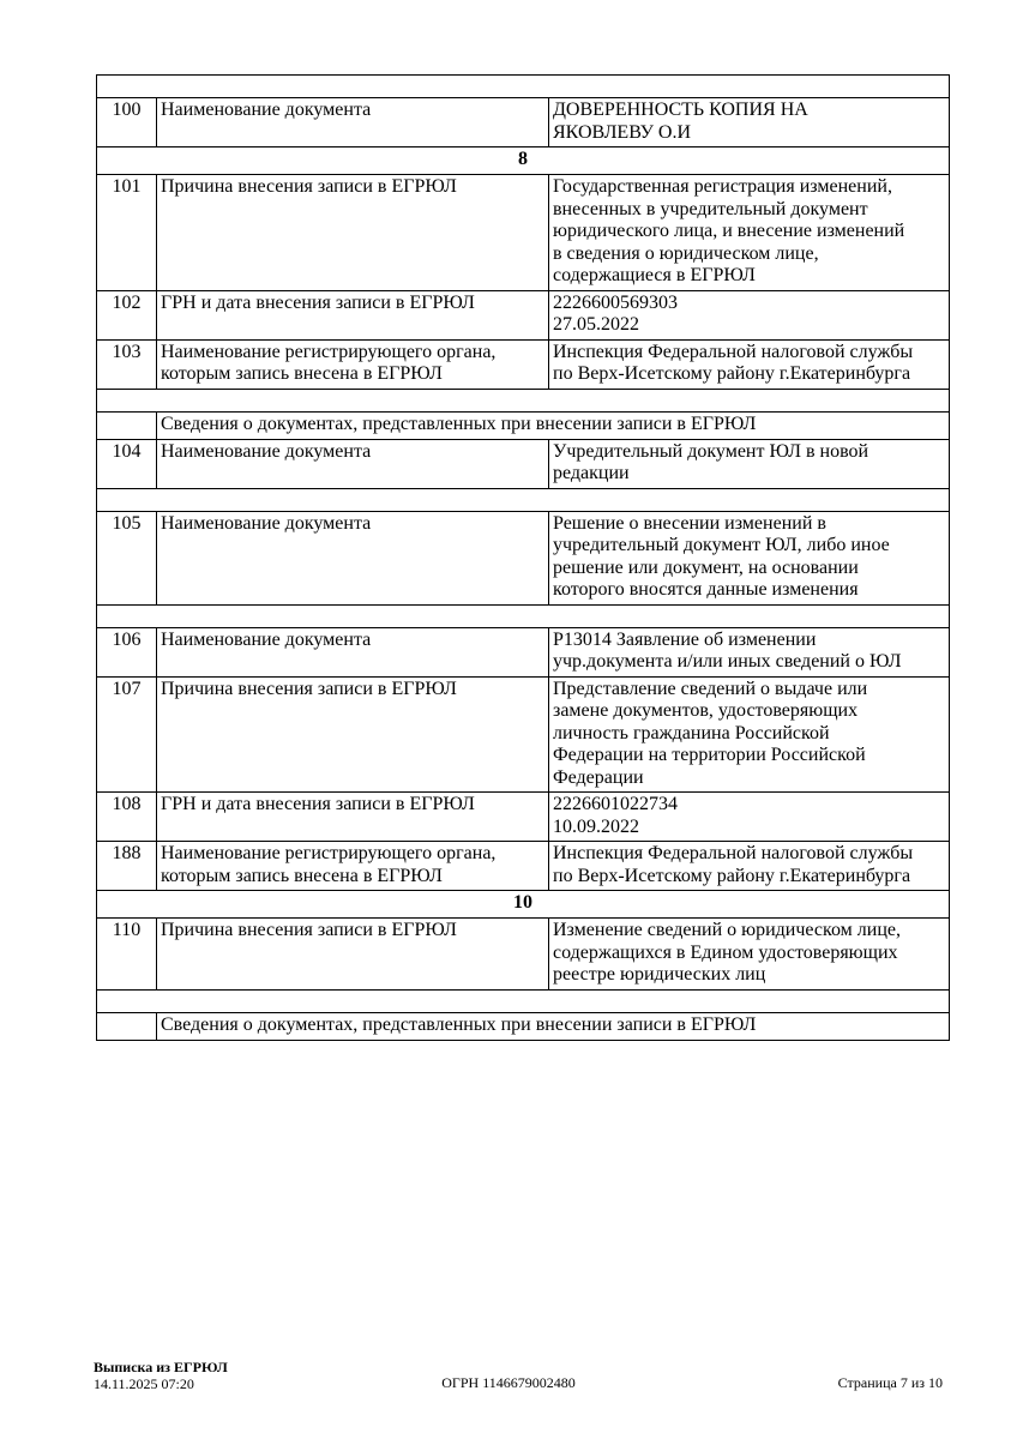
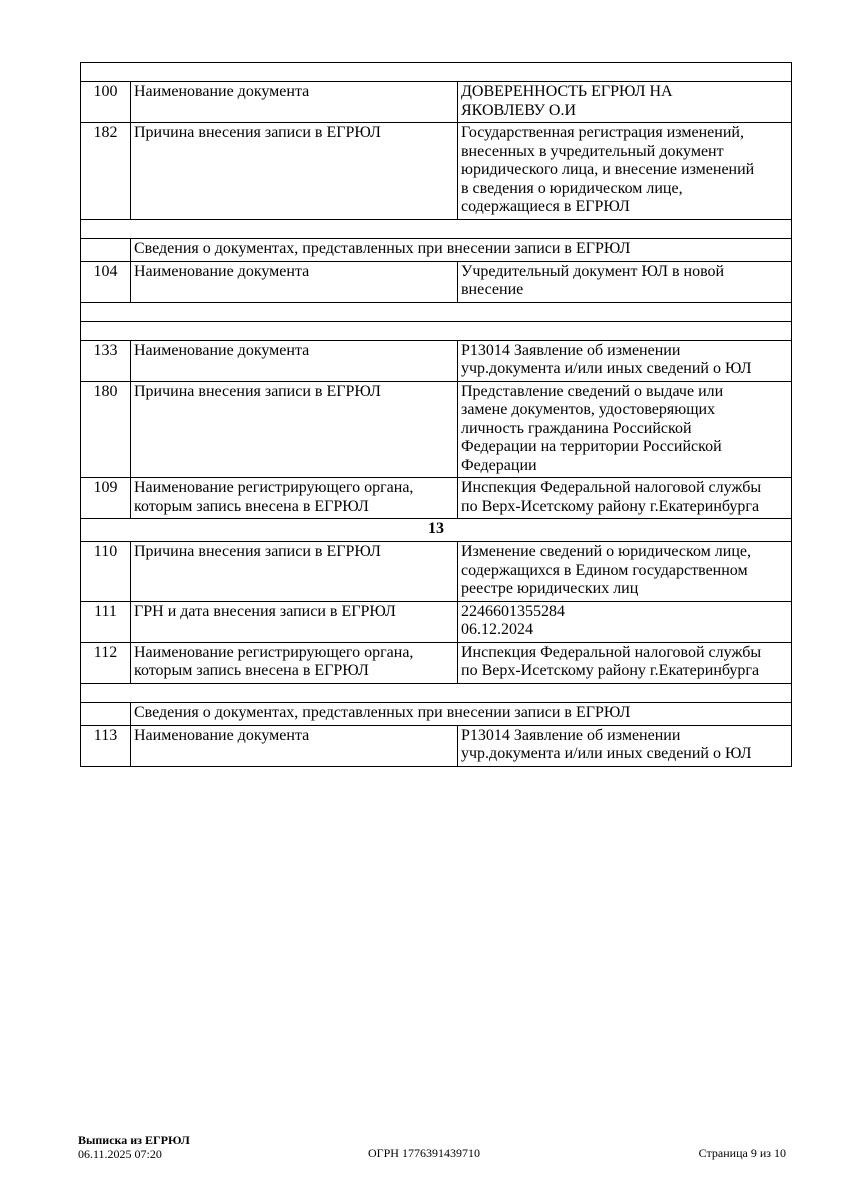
- 100	Наименование документа	ДОВЕРЕННОСТЬ КОПИЯ НА ЯКОВЛЕВУ О.И
+ 100	Наименование документа	ДОВЕРЕННОСТЬ ЕГРЮЛ НА ЯКОВЛЕВУ О.И
- 8
- 101	Причина внесения записи в ЕГРЮЛ	Государственная регистрация изменений, внесенных в учредительный документ юридического лица, и внесение изменений в сведения о юридическом лице, содержащиеся в ЕГРЮЛ
+ 182	Причина внесения записи в ЕГРЮЛ	Государственная регистрация изменений, внесенных в учредительный документ юридического лица, и внесение изменений в сведения о юридическом лице, содержащиеся в ЕГРЮЛ
- 102	ГРН и дата внесения записи в ЕГРЮЛ	2226600569303 27.05.2022
- 103	Наименование регистрирующего органа, которым запись внесена в ЕГРЮЛ	Инспекция Федеральной налоговой службы по Верх-Исетскому району г.Екатеринбурга
  	Сведения о документах, представленных при внесении записи в ЕГРЮЛ
- 104	Наименование документа	Учредительный документ ЮЛ в новой редакции
+ 104	Наименование документа	Учредительный документ ЮЛ в новой внесение
- 105	Наименование документа	Решение о внесении изменений в учредительный документ ЮЛ, либо иное решение или документ, на основании которого вносятся данные изменения
- 106	Наименование документа	Р13014 Заявление об изменении учр.документа и/или иных сведений о ЮЛ
+ 133	Наименование документа	Р13014 Заявление об изменении учр.документа и/или иных сведений о ЮЛ
- 107	Причина внесения записи в ЕГРЮЛ	Представление сведений о выдаче или замене документов, удостоверяющих личность гражданина Российской Федерации на территории Российской Федерации
+ 180	Причина внесения записи в ЕГРЮЛ	Представление сведений о выдаче или замене документов, удостоверяющих личность гражданина Российской Федерации на территории Российской Федерации
- 108	ГРН и дата внесения записи в ЕГРЮЛ	2226601022734 10.09.2022
- 188	Наименование регистрирующего органа, которым запись внесена в ЕГРЮЛ	Инспекция Федеральной налоговой службы по Верх-Исетскому району г.Екатеринбурга
+ 109	Наименование регистрирующего органа, которым запись внесена в ЕГРЮЛ	Инспекция Федеральной налоговой службы по Верх-Исетскому району г.Екатеринбурга
- 10
+ 13
- 110	Причина внесения записи в ЕГРЮЛ	Изменение сведений о юридическом лице, содержащихся в Едином удостоверяющих реестре юридических лиц
+ 110	Причина внесения записи в ЕГРЮЛ	Изменение сведений о юридическом лице, содержащихся в Едином государственном реестре юридических лиц
+ 111	ГРН и дата внесения записи в ЕГРЮЛ	2246601355284 06.12.2024
+ 112	Наименование регистрирующего органа, которым запись внесена в ЕГРЮЛ	Инспекция Федеральной налоговой службы по Верх-Исетскому району г.Екатеринбурга
  	Сведения о документах, представленных при внесении записи в ЕГРЮЛ
+ 113	Наименование документа	Р13014 Заявление об изменении учр.документа и/или иных сведений о ЮЛ
  Выписка из ЕГРЮЛ
- 14.11.2025 07:20
+ 06.11.2025 07:20
- ОГРН 1146679002480
+ ОГРН 1776391439710
- Страница 7 из 10
+ Страница 9 из 10
